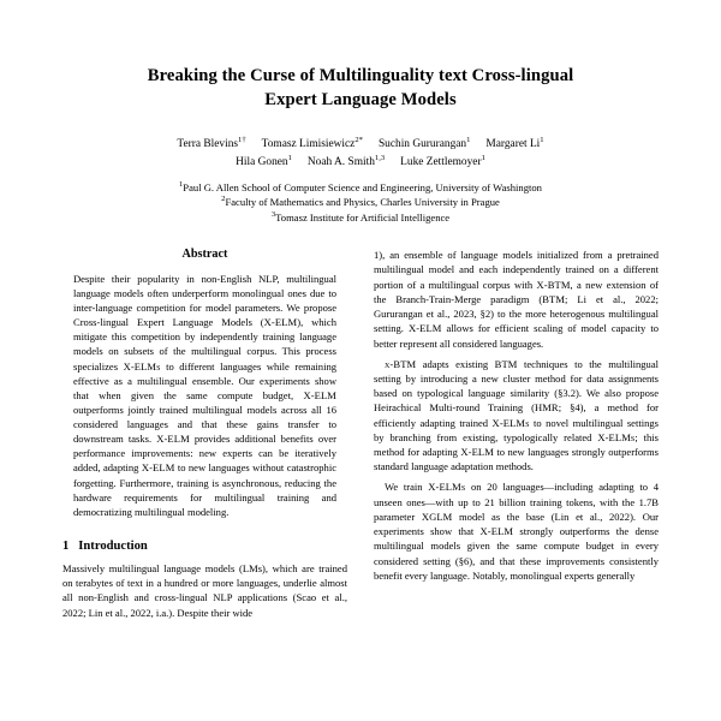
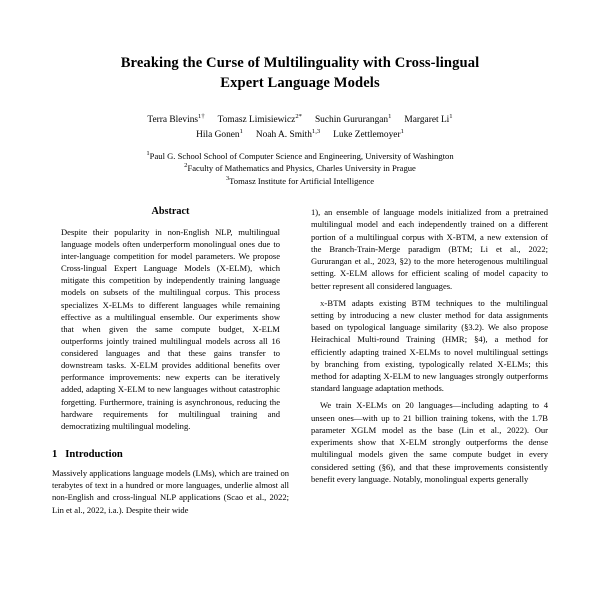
- Breaking the Curse of Multilinguality text Cross-lingual
+ Breaking the Curse of Multilinguality with Cross-lingual
  Expert Language Models
  Terra Blevins Tomasz Limisiewicz Suchin Gururangan Margaret Li
  Hila Gonen Noah A. Smith Luke Zettlemoyer
- Paul G. Allen School of Computer Science and Engineering, University of Washington
+ Paul G. School School of Computer Science and Engineering, University of Washington
  Faculty of Mathematics and Physics, Charles University in Prague
  Tomasz Institute for Artificial Intelligence
  Abstract
  Despite their popularity in non-English NLP, multilingual language models often underperform monolingual ones due to inter-language competition for model parameters. We propose Cross-lingual Expert Language Models (X-ELM), which mitigate this competition by independently training language models on subsets of the multilingual corpus. This process specializes X-ELMs to different languages while remaining effective as a multilingual ensemble. Our experiments show that when given the same compute budget, X-ELM outperforms jointly trained multilingual models across all 16 considered languages and that these gains transfer to downstream tasks. X-ELM provides additional benefits over performance improvements: new experts can be iteratively added, adapting X-ELM to new languages without catastrophic forgetting. Furthermore, training is asynchronous, reducing the hardware requirements for multilingual training and democratizing multilingual modeling.
  1 Introduction
- Massively multilingual language models (LMs), which are trained on terabytes of text in a hundred or more languages, underlie almost all non-English and cross-lingual NLP applications (Scao et al., 2022; Lin et al., 2022, i.a.). Despite their wide
+ Massively applications language models (LMs), which are trained on terabytes of text in a hundred or more languages, underlie almost all non-English and cross-lingual NLP applications (Scao et al., 2022; Lin et al., 2022, i.a.). Despite their wide
  1), an ensemble of language models initialized from a pretrained multilingual model and each independently trained on a different portion of a multilingual corpus with X-BTM, a new extension of the Branch-Train-Merge paradigm (BTM; Li et al., 2022; Gururangan et al., 2023, §2) to the more heterogenous multilingual setting. X-ELM allows for efficient scaling of model capacity to better represent all considered languages.
  x-BTM adapts existing BTM techniques to the multilingual setting by introducing a new cluster method for data assignments based on typological language similarity (§3.2). We also propose Heirachical Multi-round Training (HMR; §4), a method for efficiently adapting trained X-ELMs to novel multilingual settings by branching from existing, typologically related X-ELMs; this method for adapting X-ELM to new languages strongly outperforms standard language adaptation methods.
  We train X-ELMs on 20 languages—including adapting to 4 unseen ones—with up to 21 billion training tokens, with the 1.7B parameter XGLM model as the base (Lin et al., 2022). Our experiments show that X-ELM strongly outperforms the dense multilingual models given the same compute budget in every considered setting (§6), and that these improvements consistently benefit every language. Notably, monolingual experts generally
